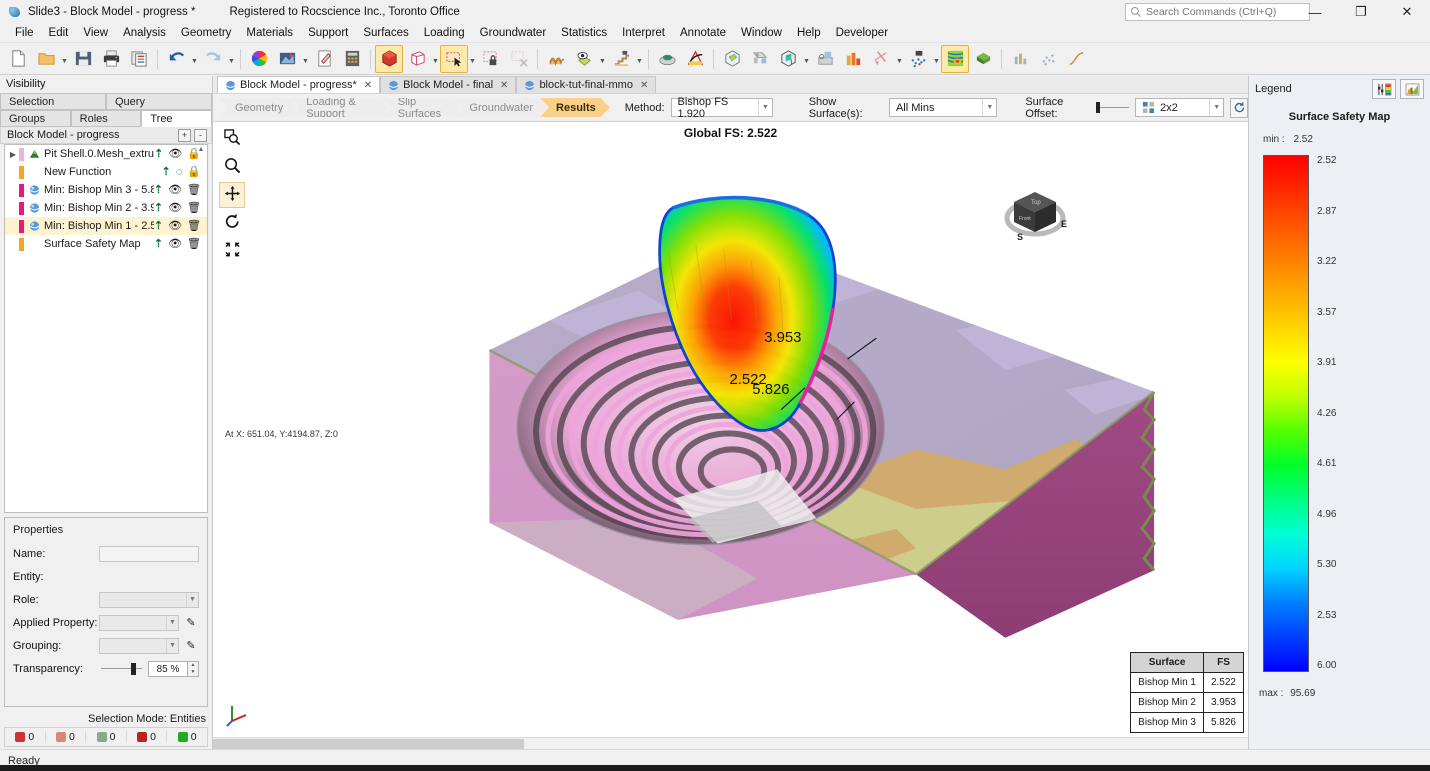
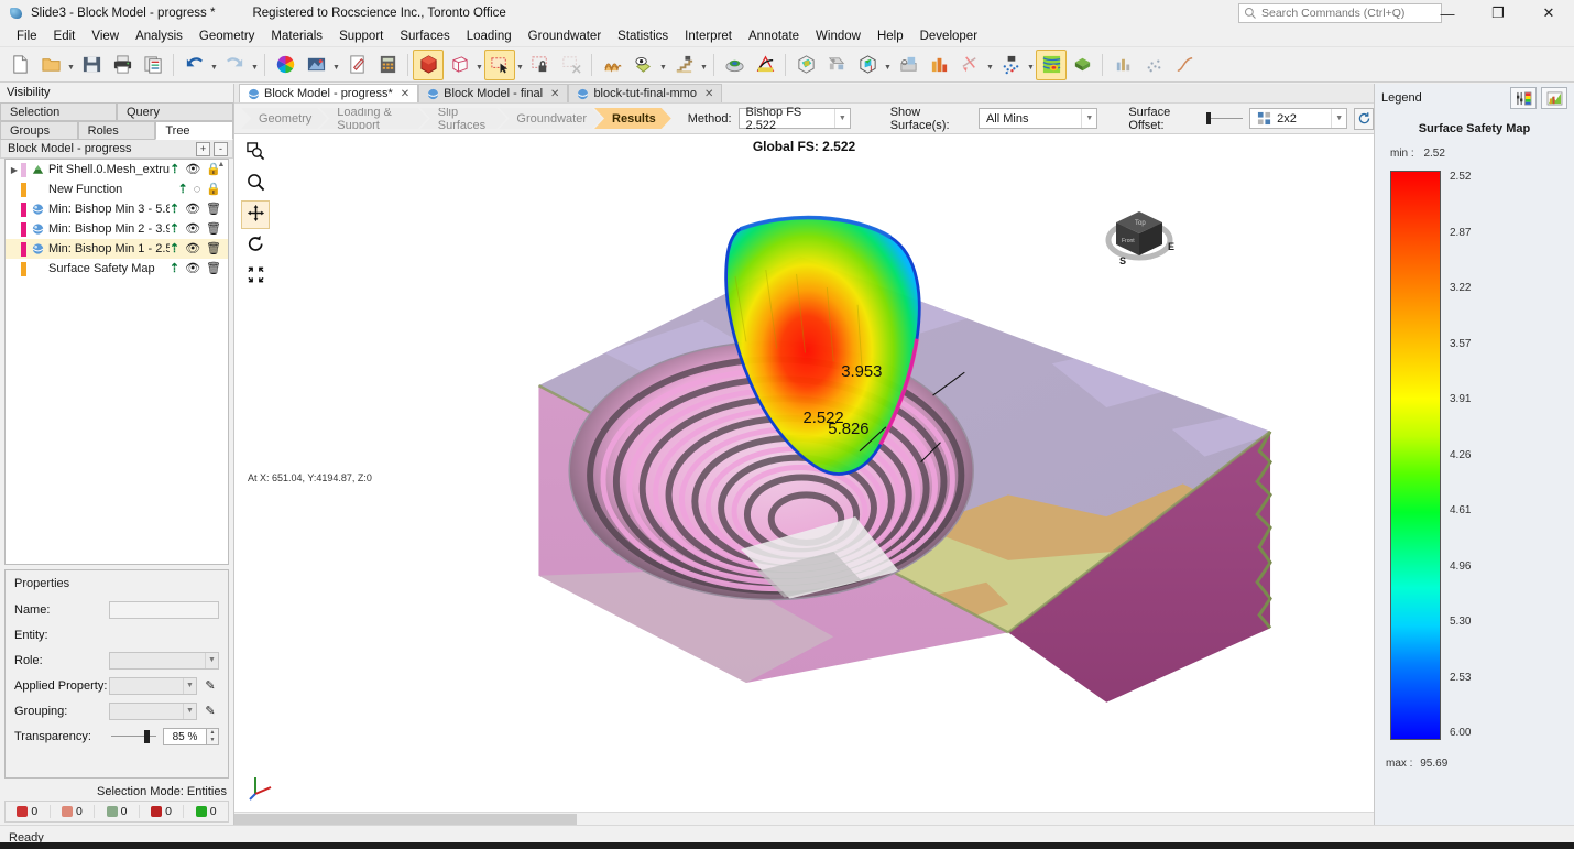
  Slide3 - Block Model - progress *
  Registered to Rocscience Inc., Toronto Office
  Search Commands (Ctrl+Q)
  —
  ❐
  ✕
  File
  Edit
  View
  Analysis
  Geometry
  Materials
  Support
  Surfaces
  Loading
  Groundwater
  Statistics
  Interpret
  Annotate
  Window
  Help
  Developer
  Visibility
  Selection
  Query
  Groups
  Roles
  Tree
  Block Model - progress
  +
  -
  ▶
  Pit Shell.0.Mesh_extru
  ⇡
  👁
  🔒
  New Function
  ⇡
  ◌
  🔒
  Min: Bishop Min 3 - 5.8
  ⇡
  👁
  🗑
  Min: Bishop Min 2 - 3.9
  ⇡
  👁
  🗑
  Min: Bishop Min 1 - 2.5
  ⇡
  👁
  🗑
  Surface Safety Map
  ⇡
  👁
  🗑
  Properties
  Name:
  Entity:
  Role:
  Applied Property:
  ✎
  Grouping:
  ✎
  Transparency:
  85 %
  Selection Mode: Entities
  0
  0
  0
  0
  0
  Block Model - progress*
  ✕
  Block Model - final
  ✕
  block-tut-final-mmo
  ✕
  Geometry
  Loading & Support
  Slip Surfaces
  Groundwater
  Results
  Method:
- Bishop FS 1.920
+ Bishop FS 2.522
  Show Surface(s):
  All Mins
  Surface Offset:
  2x2
  Global FS: 2.522
  At X: 651.04, Y:4194.87, Z:0
  3.953
  2.522
  5.826
  E
  S
- Surface	FS
- Bishop Min 1	2.522
- Bishop Min 2	3.953
- Bishop Min 3	5.826
  Legend
  Surface Safety Map
  min : 2.52
  2.52
  2.87
  3.22
  3.57
  3.91
  4.26
  4.61
  4.96
  5.30
  2.53
  6.00
  max : 95.69
  Ready
